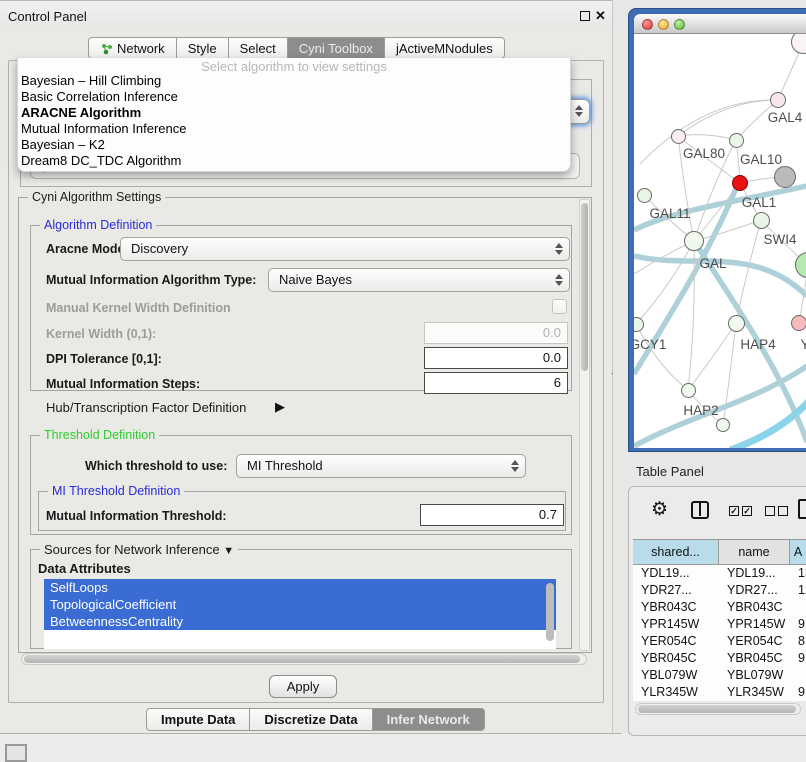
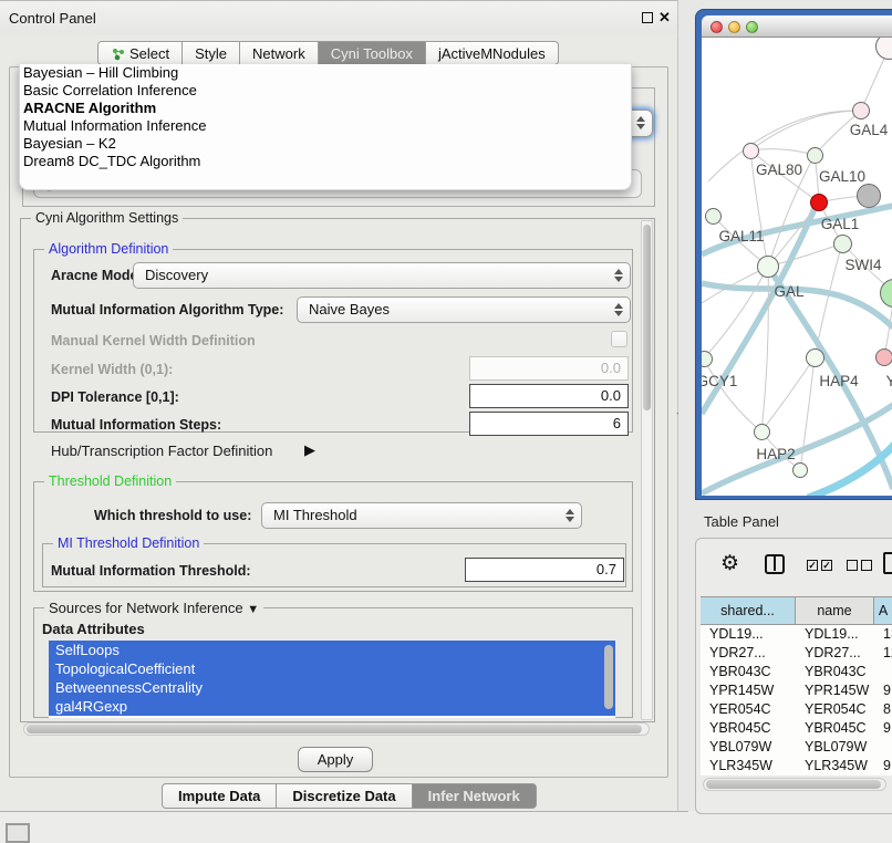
  Control Panel
  ✕
- Network
+ Select
  Style
- Select
+ Network
  Cyni Toolbox
  jActiveMNodules
- Select algorithm to view settings
  Bayesian – Hill Climbing
  Basic Correlation Inference
  ARACNE Algorithm
  Mutual Information Inference
  Bayesian – K2
  Dream8 DC_TDC Algorithm
  Cyni Algorithm Settings
  Algorithm Definition
  Aracne Mod
  Discovery
  Mutual Information Algorithm Type:
  Naive Bayes
  Manual Kernel Width Definition
  Kernel Width (0,1):
  0.0
  DPI Tolerance [0,1]:
  0.0
  Mutual Information Steps:
  6
  Hub/Transcription Factor Definition
  ▶
  Threshold Definition
  Which threshold to use:
  MI Threshold
  MI Threshold Definition
  Mutual Information Threshold:
  0.7
  Sources for Network Inference ▼
  Data Attributes
  SelfLoops
  TopologicalCoefficient
  BetweennessCentrality
+ gal4RGexp
  Apply
  Impute Data
  Discretize Data
  Infer Network
  GAL4
  GAL80
  GAL10
  GAL1
  GAL11
  SWI4
  GAL
  GCY1
  HAP4
  Y
  HAP2
  Table Panel
  ⚙
  ✓
  ✓
  shared...
  name
  A
  YDL19...
  YDL19...
  YDR27...
  YDR27...
  YBR043C
  YBR043C
  YPR145W
  YPR145W
  YER054C
  YER054C
  YBR045C
  YBR045C
  YBL079W
  YBL079W
  YLR345W
  YLR345W
